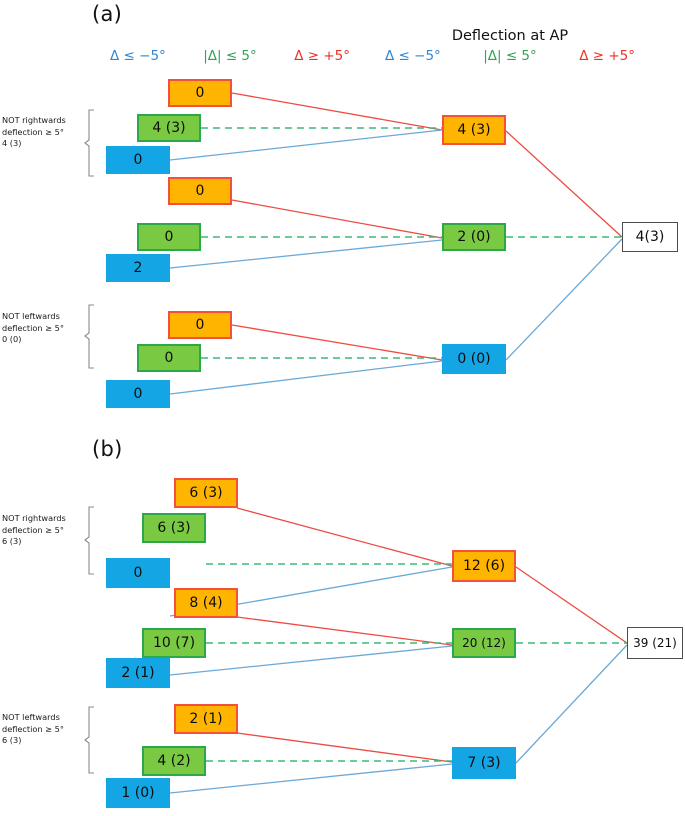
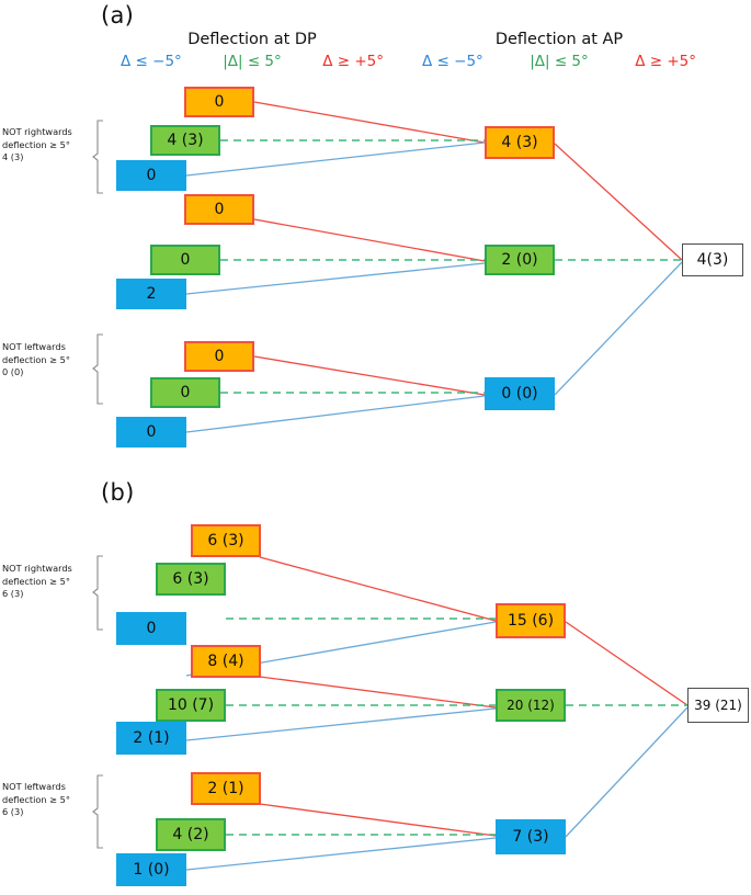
  (a)
+ Deflection at DP
  Δ ≤ −5°
  |Δ| ≤ 5°
  Δ ≥ +5°
  Deflection at AP
  Δ ≤ −5°
  |Δ| ≤ 5°
  Δ ≥ +5°
  NOT rightwards
  deflection ≥ 5°
  4 (3)
  NOT leftwards
  deflection ≥ 5°
  0 (0)
  0
  4 (3)
  0
  0
  0
  2
  0
  0
  0
  4 (3)
  2 (0)
  0 (0)
  4(3)
  (b)
  NOT rightwards
  deflection ≥ 5°
  6 (3)
  NOT leftwards
  deflection ≥ 5°
  6 (3)
  6 (3)
  6 (3)
  0
  8 (4)
  10 (7)
  2 (1)
  2 (1)
  4 (2)
  1 (0)
- 12 (6)
+ 15 (6)
  20 (12)
  7 (3)
  39 (21)
